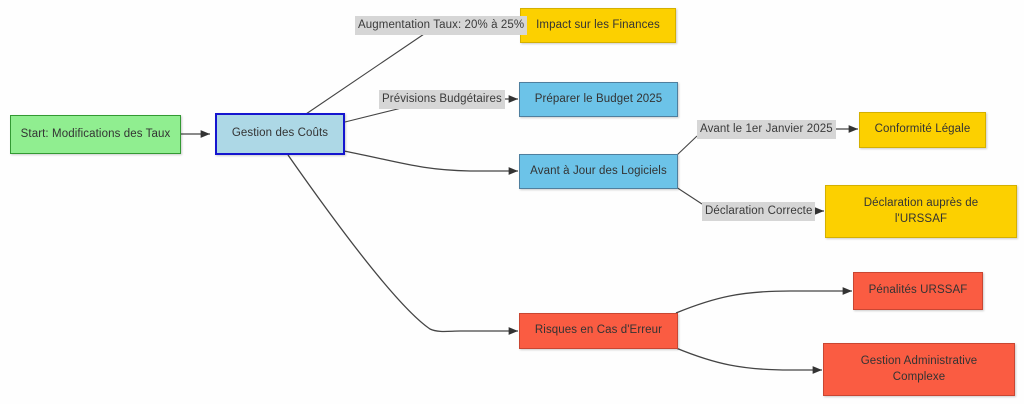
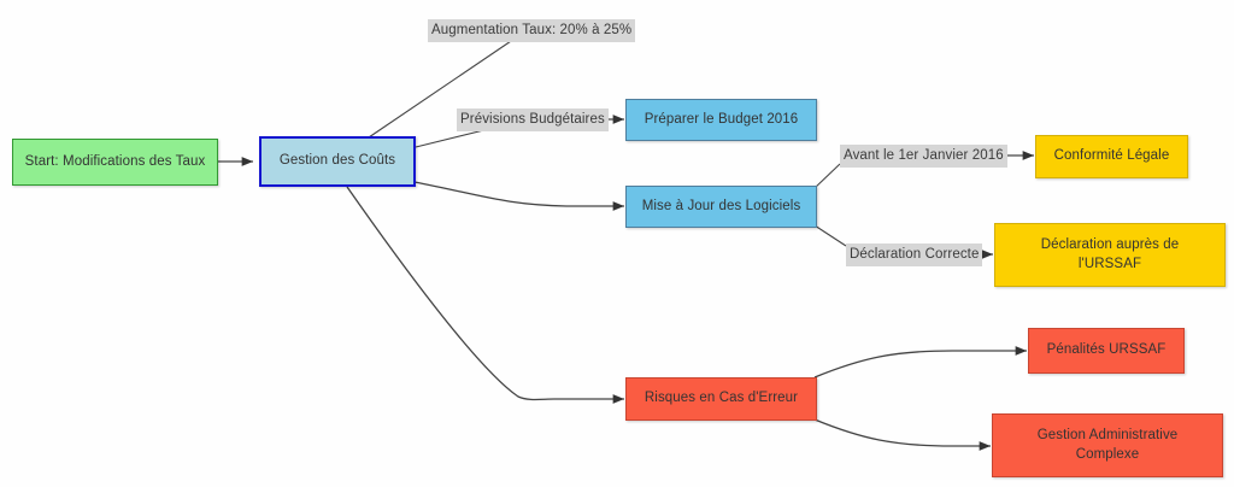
  Start: Modifications des Taux
  Gestion des Coûts
- Impact sur les Finances
- Préparer le Budget 2025
+ Préparer le Budget 2016
- Avant à Jour des Logiciels
+ Mise à Jour des Logiciels
  Conformité Légale
  Déclaration auprès de
  l'URSSAF
  Risques en Cas d'Erreur
  Pénalités URSSAF
  Gestion Administrative
  Complexe
  Augmentation Taux: 20% à 25%
  Prévisions Budgétaires
- Avant le 1er Janvier 2025
+ Avant le 1er Janvier 2016
  Déclaration Correcte
